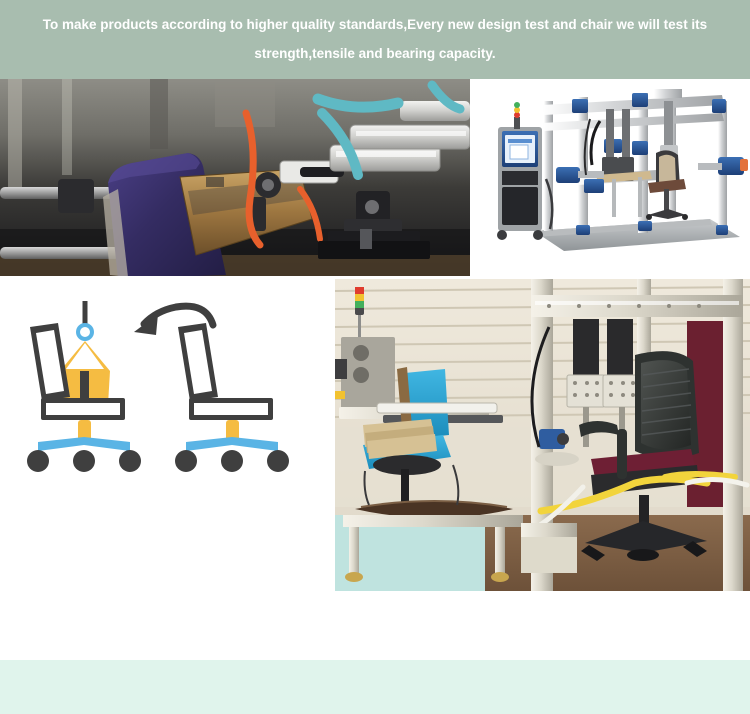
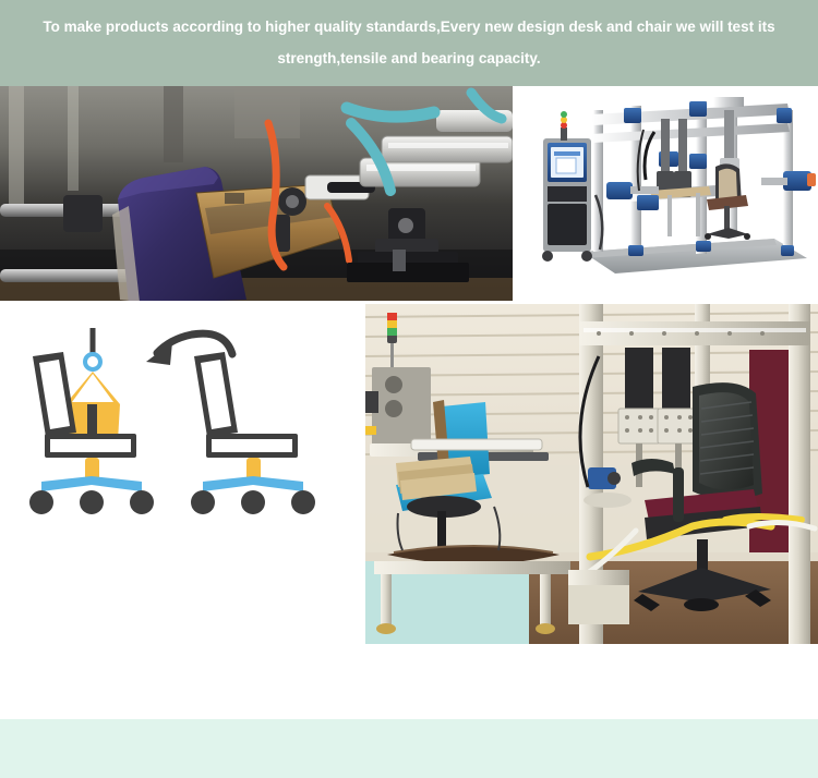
- To make products according to higher quality standards,Every new design test and chair we will test its strength,tensile and bearing capacity.
+ To make products according to higher quality standards,Every new design desk and chair we will test its strength,tensile and bearing capacity.
